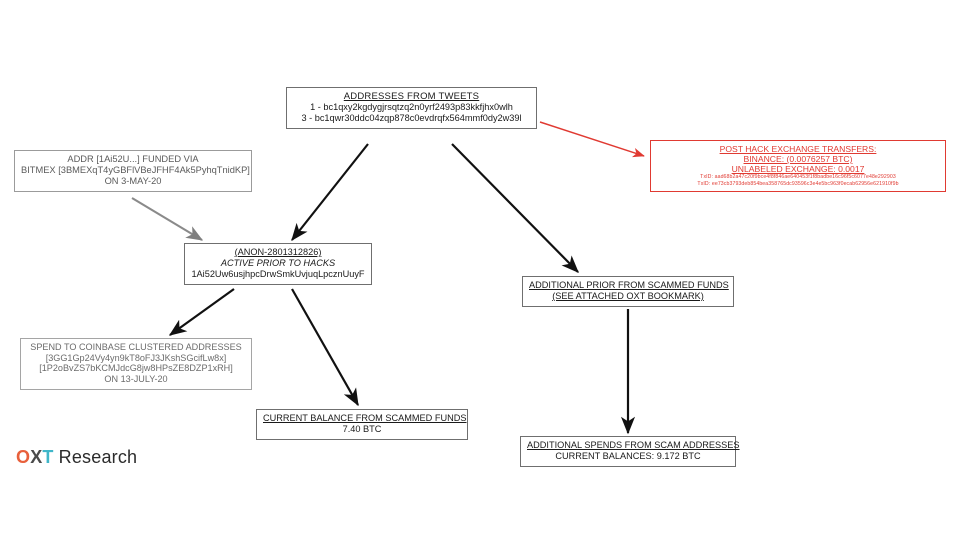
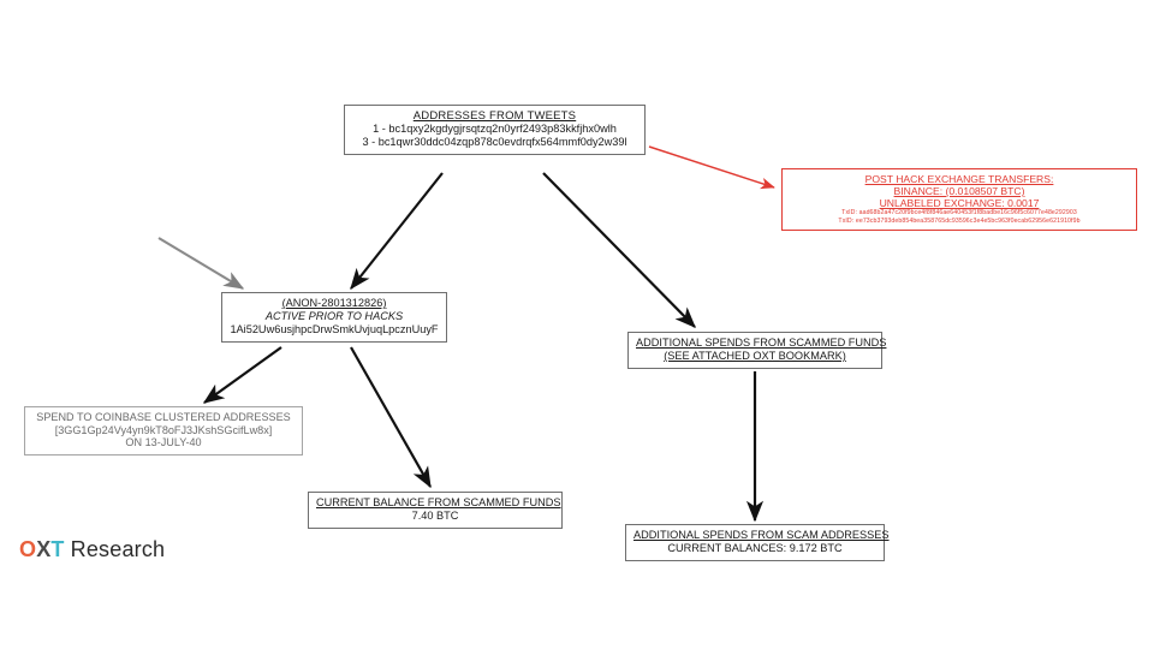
  ADDRESSES FROM TWEETS
  1 - bc1qxy2kgdygjrsqtzq2n0yrf2493p83kkfjhx0wlh
  3 - bc1qwr30ddc04zqp878c0evdrqfx564mmf0dy2w39l
- ADDR [1Ai52U...] FUNDED VIA
- BITMEX [3BMEXqT4yGBFlVBeJFHF4Ak5PyhqTnidKP]
- ON 3-MAY-20
  POST HACK EXCHANGE TRANSFERS:
- BINANCE: (0.0076257 BTC)
+ BINANCE: (0.0108507 BTC)
  UNLABELED EXCHANGE: 0.0017
  (ANON-2801312826)
  ACTIVE PRIOR TO HACKS
  1Ai52Uw6usjhpcDrwSmkUvjuqLpcznUuyF
  SPEND TO COINBASE CLUSTERED ADDRESSES
  [3GG1Gp24Vy4yn9kT8oFJ3JKshSGcifLw8x]
- [1P2oBvZS7bKCMJdcG8jw8HPsZE8DZP1xRH]
- ON 13-JULY-20
+ ON 13-JULY-40
- ADDITIONAL PRIOR FROM SCAMMED FUNDS
+ ADDITIONAL SPENDS FROM SCAMMED FUNDS
  (SEE ATTACHED OXT BOOKMARK)
  CURRENT BALANCE FROM SCAMMED FUNDS
  7.40 BTC
  ADDITIONAL SPENDS FROM SCAM ADDRESSES
  CURRENT BALANCES: 9.172 BTC
  OXT Research
